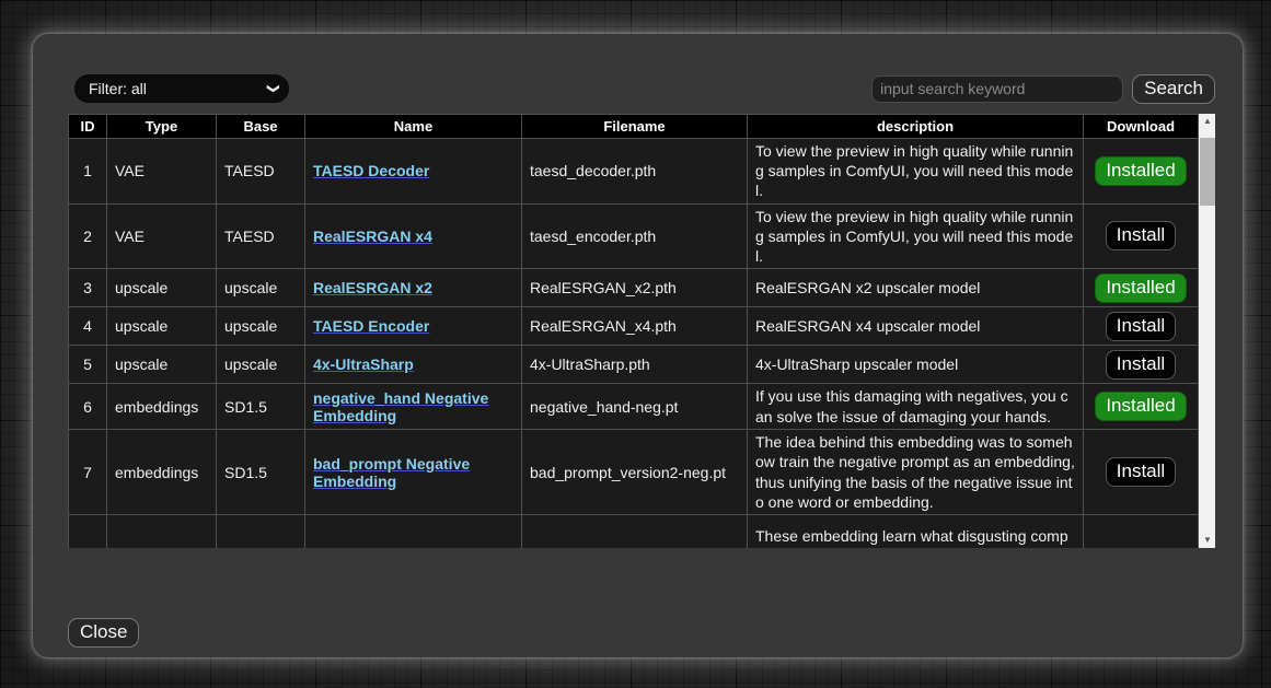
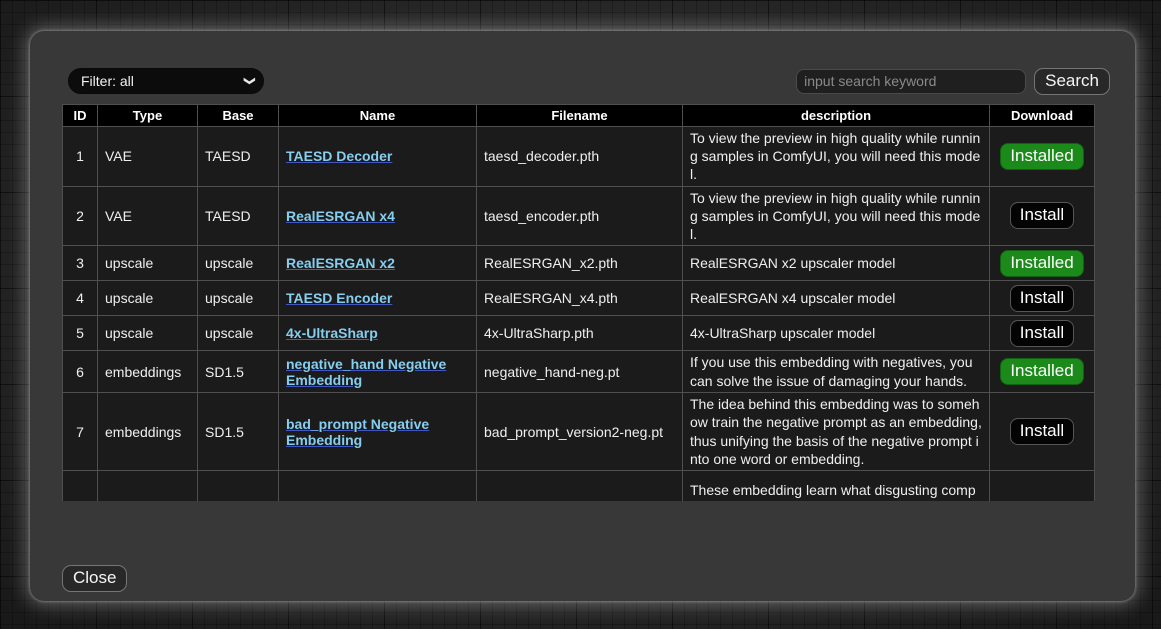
  Filter: all
  input search keyword
  Search
  ID	Type	Base	Name	Filename	description	Download
  1	VAE	TAESD	TAESD Decoder	taesd_decoder.pth	To view the preview in high quality while running samples in ComfyUI, you will need this model.	Installed
  2	VAE	TAESD	RealESRGAN x4	taesd_encoder.pth	To view the preview in high quality while running samples in ComfyUI, you will need this model.	Install
  3	upscale	upscale	RealESRGAN x2	RealESRGAN_x2.pth	RealESRGAN x2 upscaler model	Installed
  4	upscale	upscale	TAESD Encoder	RealESRGAN_x4.pth	RealESRGAN x4 upscaler model	Install
  5	upscale	upscale	4x-UltraSharp	4x-UltraSharp.pth	4x-UltraSharp upscaler model	Install
- 6	embeddings	SD1.5	negative_hand Negative Embedding	negative_hand-neg.pt	If you use this damaging with negatives, you can solve the issue of damaging your hands.	Installed
+ 6	embeddings	SD1.5	negative_hand Negative Embedding	negative_hand-neg.pt	If you use this embedding with negatives, you can solve the issue of damaging your hands.	Installed
- 7	embeddings	SD1.5	bad_prompt Negative Embedding	bad_prompt_version2-neg.pt	The idea behind this embedding was to somehow train the negative prompt as an embedding, thus unifying the basis of the negative issue into one word or embedding.	Install
+ 7	embeddings	SD1.5	bad_prompt Negative Embedding	bad_prompt_version2-neg.pt	The idea behind this embedding was to somehow train the negative prompt as an embedding, thus unifying the basis of the negative prompt into one word or embedding.	Install
- ▲
- ▼
  Close
